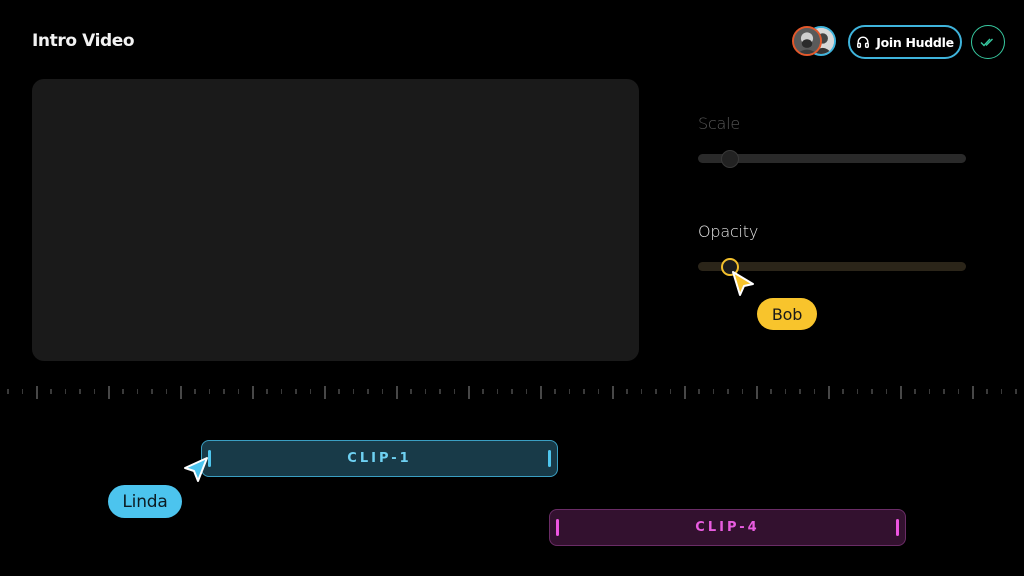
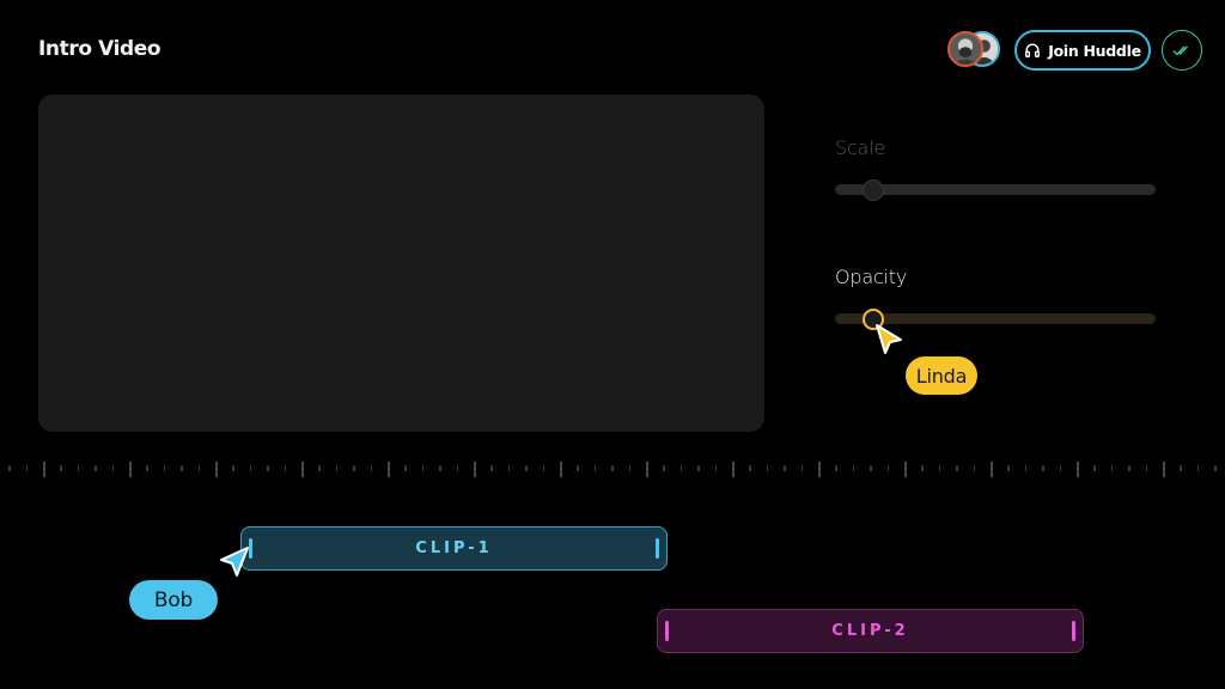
  Intro Video
  Join Huddle
  Scale
  Opacity
- Bob
+ Linda
  CLIP-1
- CLIP-4
+ CLIP-2
- Linda
+ Bob
